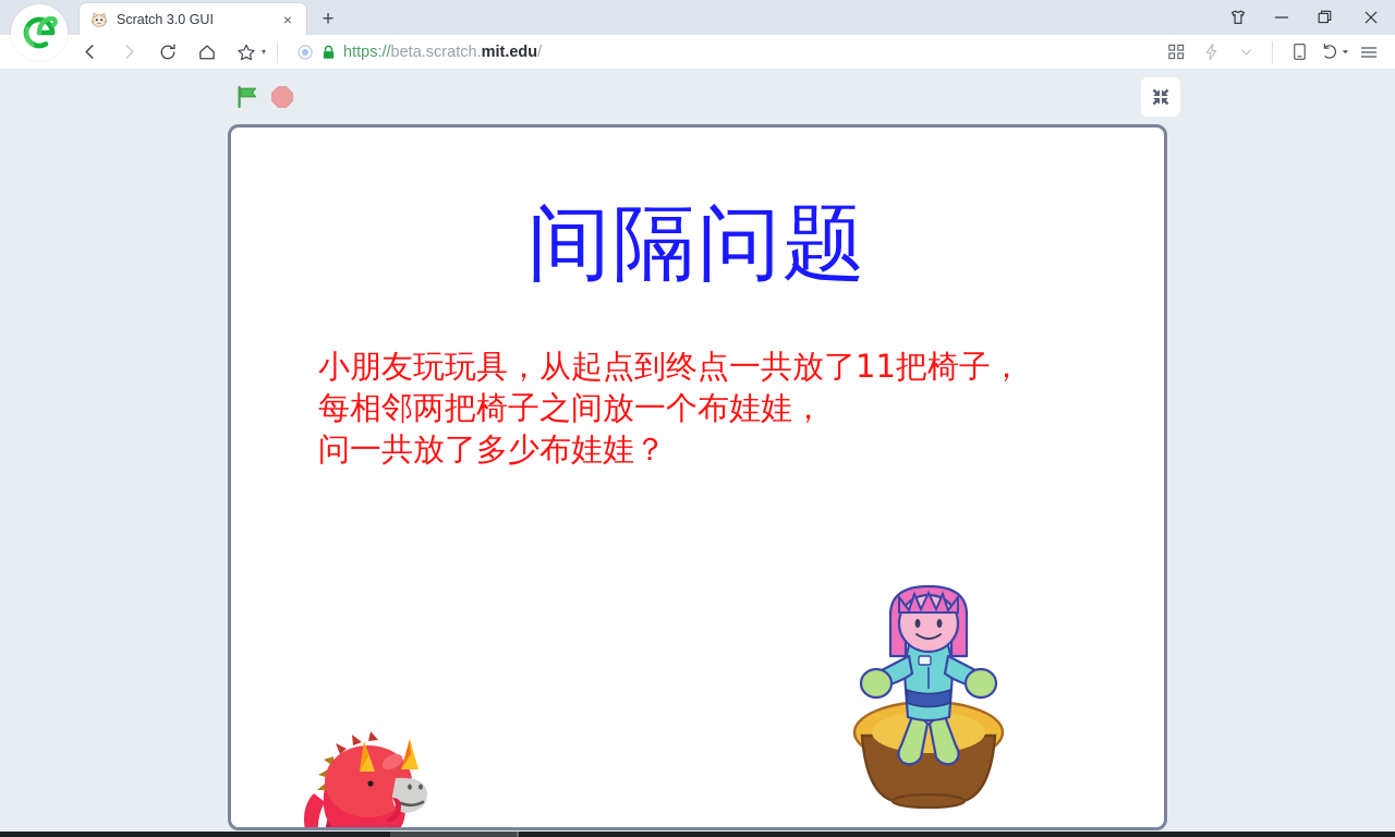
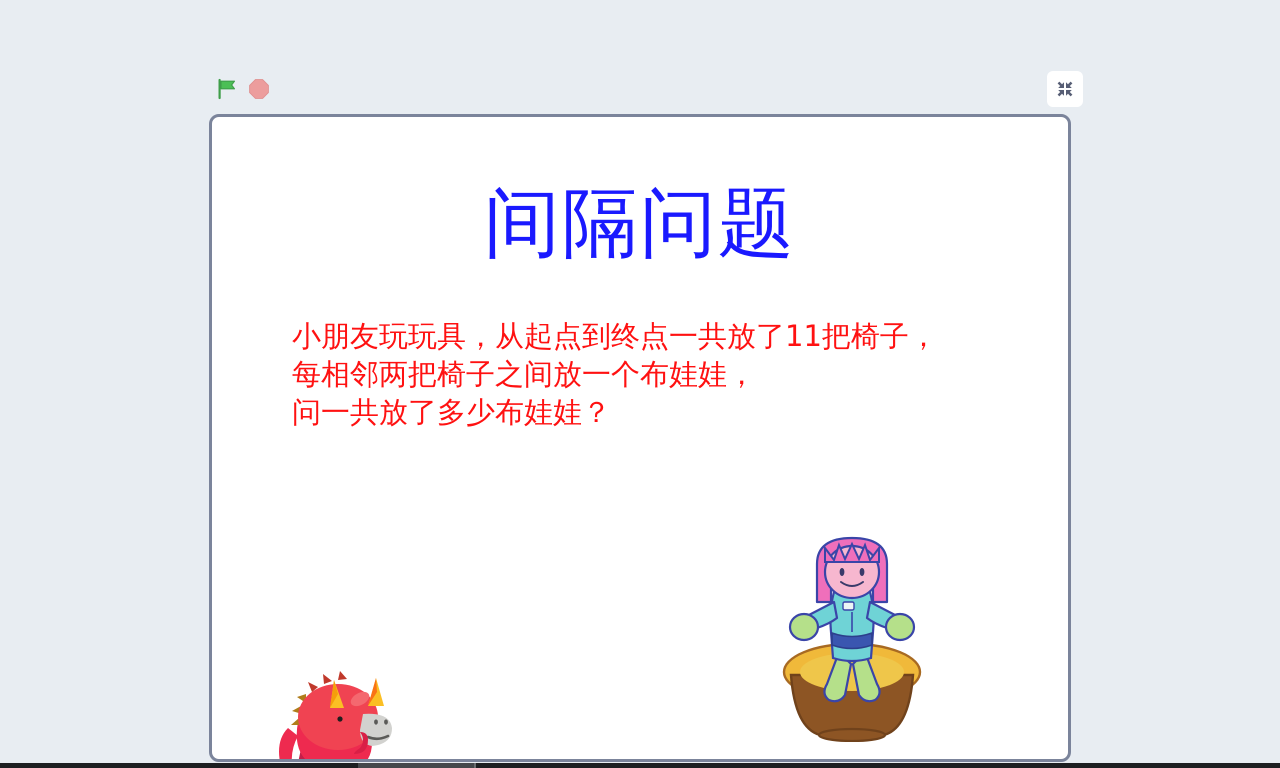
- Scratch 3.0 GUI
- ×
- +
- ▾
- https://beta.scratch.mit.edu/
  间隔问题
  小朋友玩玩具，从起点到终点一共放了11把椅子，
  每相邻两把椅子之间放一个布娃娃，
  问一共放了多少布娃娃？
